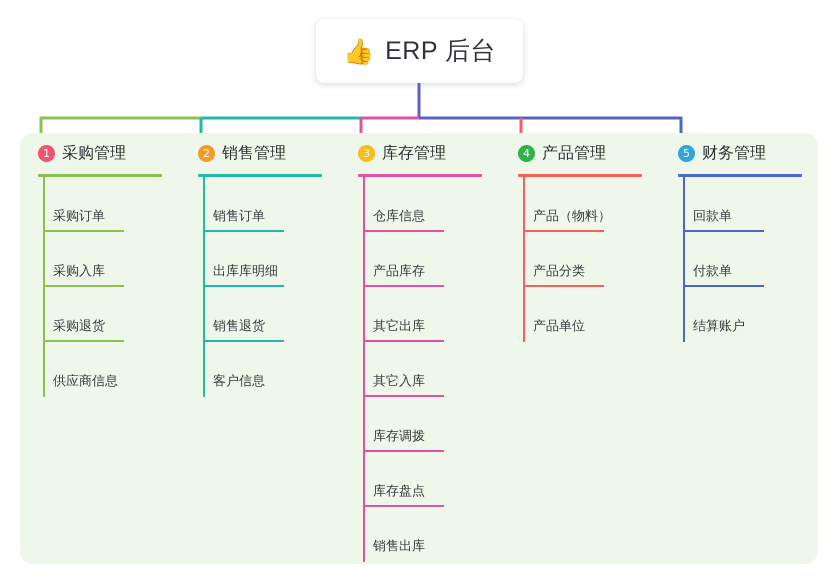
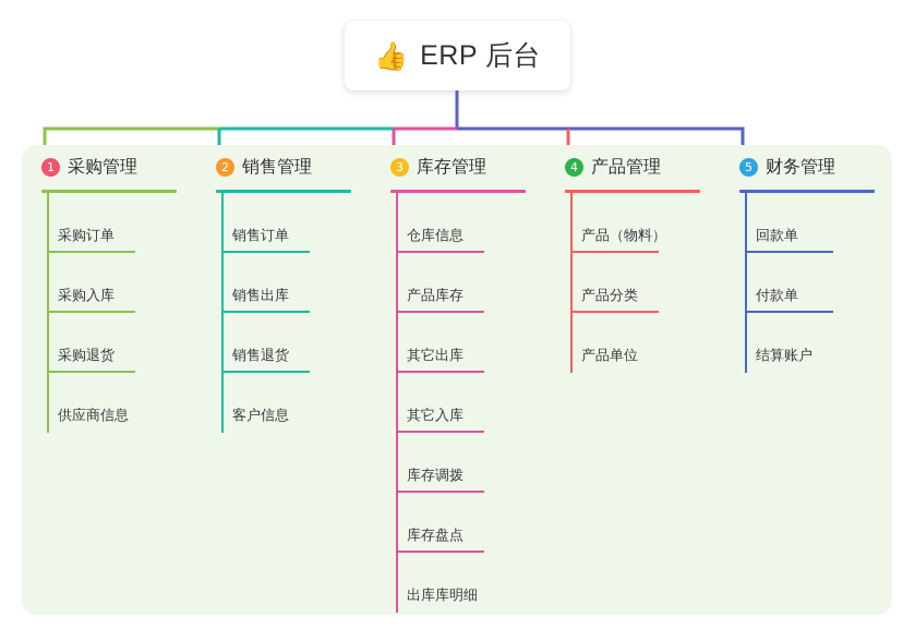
  👍
  ERP 后台
  1
  采购管理
  采购订单
  采购入库
  采购退货
  供应商信息
  2
  销售管理
  销售订单
- 出库库明细
+ 销售出库
  销售退货
  客户信息
  3
  库存管理
  仓库信息
  产品库存
  其它出库
  其它入库
  库存调拨
  库存盘点
- 销售出库
+ 出库库明细
  4
  产品管理
  产品（物料）
  产品分类
  产品单位
  5
  财务管理
  回款单
  付款单
  结算账户
